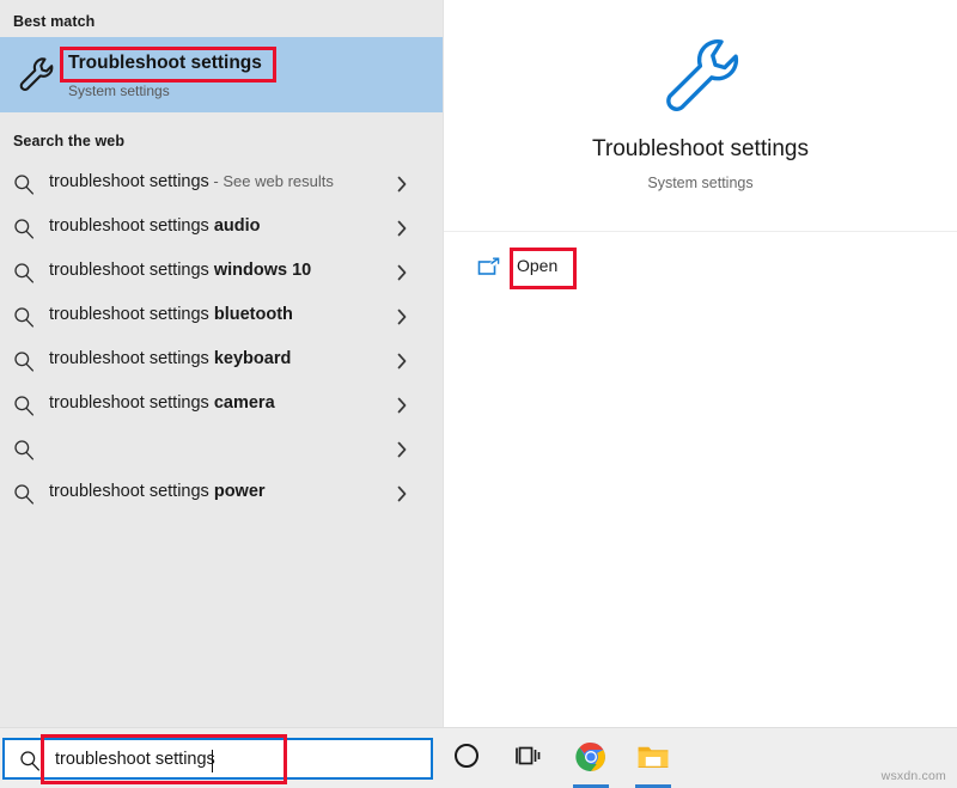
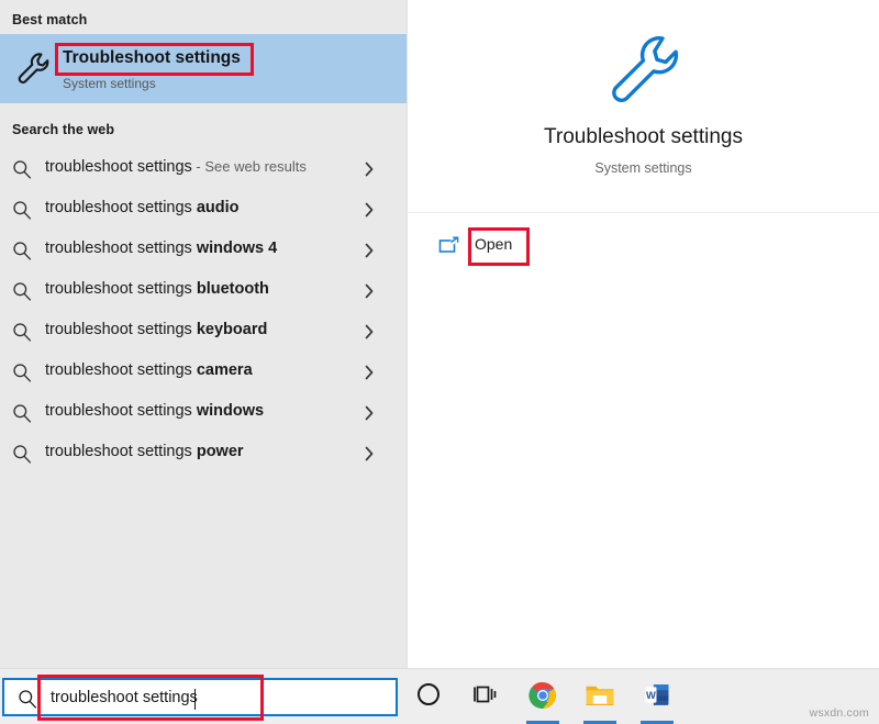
  Best match
  Troubleshoot settings
  System settings
  Search the web
  troubleshoot settings - See web results
  troubleshoot settings audio
- troubleshoot settings windows 10
+ troubleshoot settings windows 4
  troubleshoot settings bluetooth
  troubleshoot settings keyboard
  troubleshoot settings camera
+ troubleshoot settings windows
  troubleshoot settings power
  Troubleshoot settings
  System settings
  Open
  troubleshoot setting
+ W
  wsxdn.com
